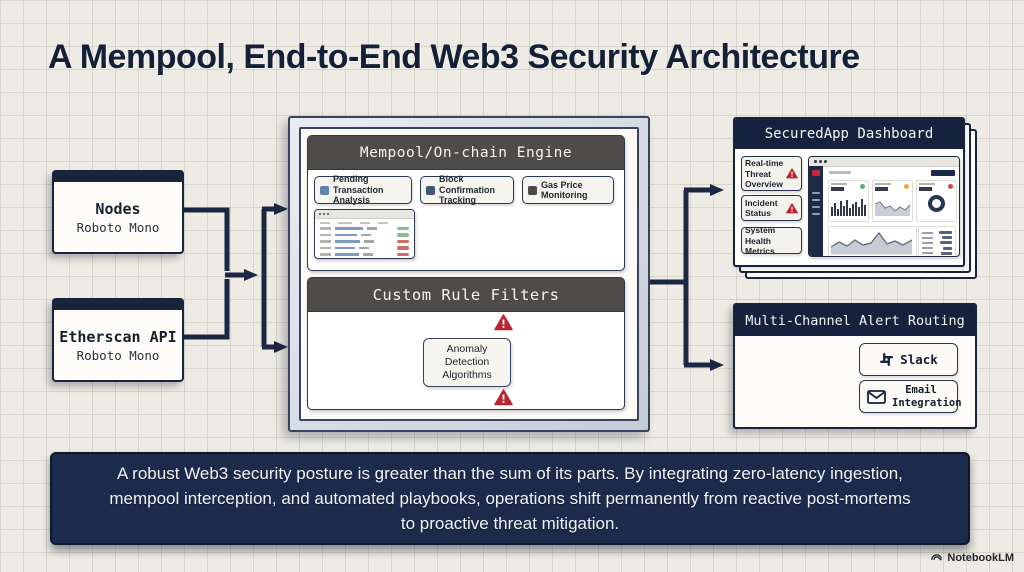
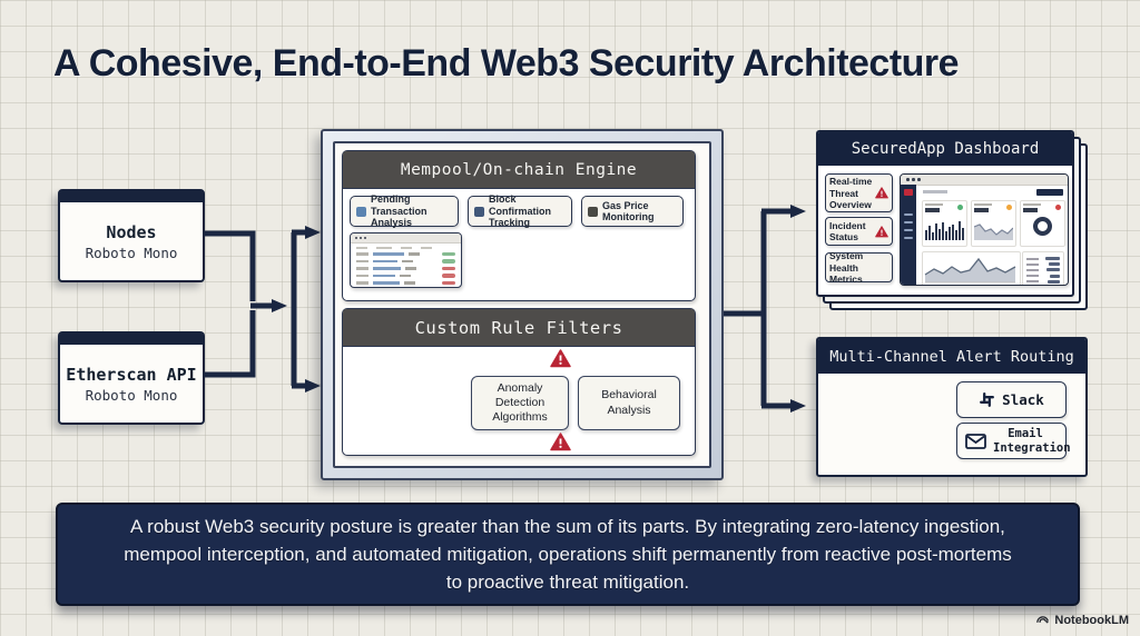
- A Mempool, End-to-End Web3 Security Architecture
+ A Cohesive, End-to-End Web3 Security Architecture
  Nodes
  Roboto Mono
  Etherscan API
  Roboto Mono
  Mempool/On-chain Engine
  Pending Transaction Analysis
  Block Confirmation Tracking
  Gas Price Monitoring
  Custom Rule Filters
  Anomaly Detection Algorithms
+ Behavioral Analysis
  SecuredApp Dashboard
  Real-time Threat Overview
  Incident Status
  System Health Metrics
  Multi-Channel Alert Routing
  Slack
  Email Integration
- A robust Web3 security posture is greater than the sum of its parts. By integrating zero-latency ingestion, mempool interception, and automated playbooks, operations shift permanently from reactive post-mortems to proactive threat mitigation.
+ A robust Web3 security posture is greater than the sum of its parts. By integrating zero-latency ingestion, mempool interception, and automated mitigation, operations shift permanently from reactive post-mortems to proactive threat mitigation.
  NotebookLM
